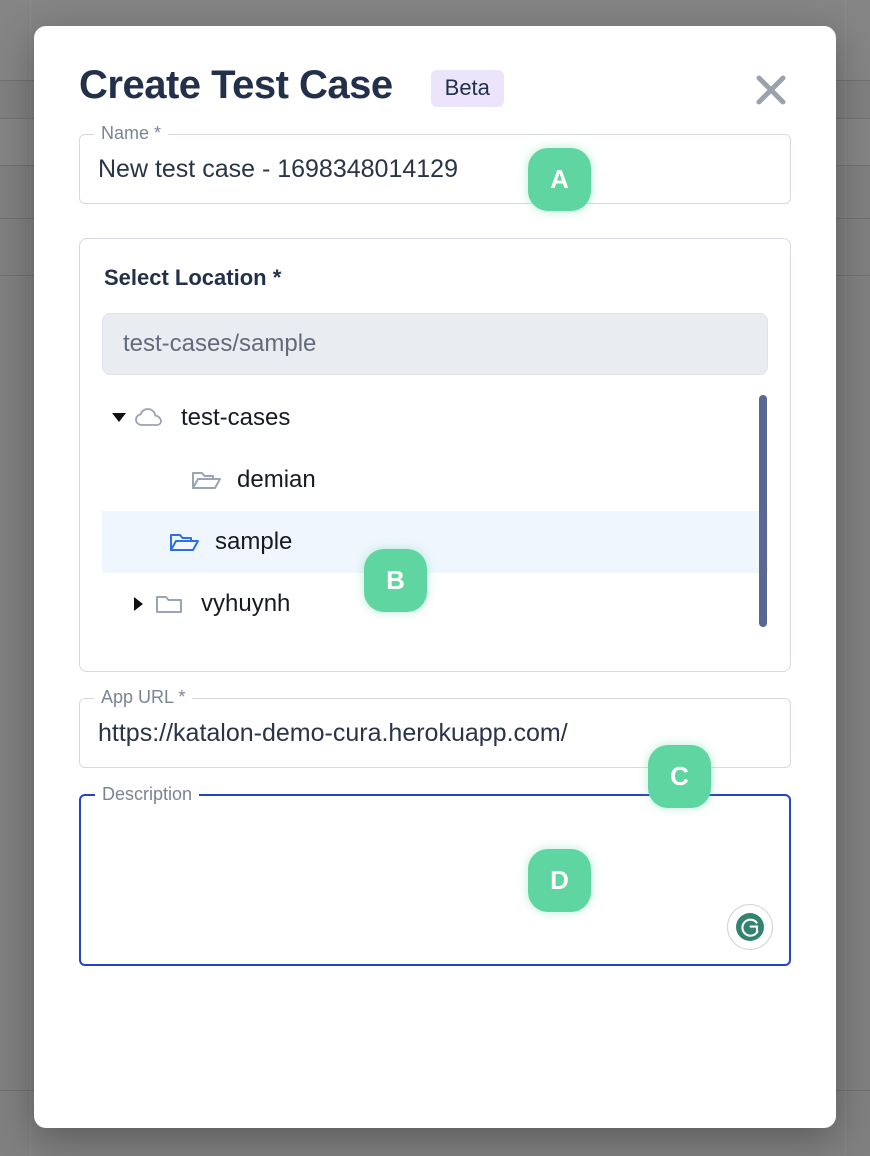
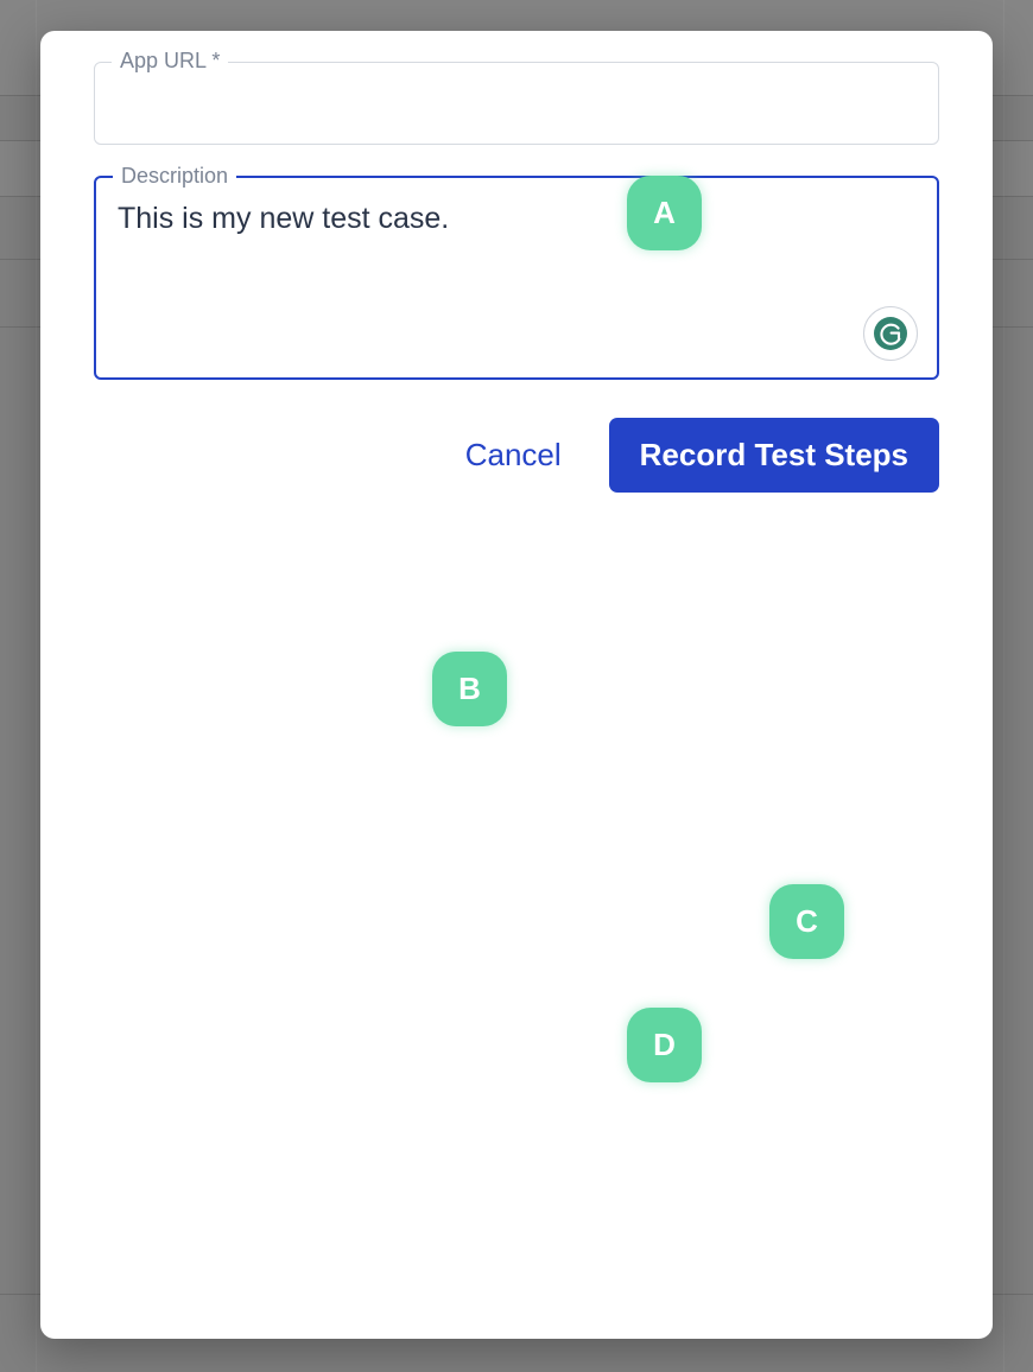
- Create Test Case
- Beta
- Name *
- New test case - 1698348014129
- Select Location *
- test-cases/sample
- test-cases
- demian
- sample
- vyhuynh
  App URL *
- https://katalon-demo-cura.herokuapp.com/
  Description
+ This is my new test case.
+ Cancel
+ Record Test Steps
  A
  B
  C
  D
